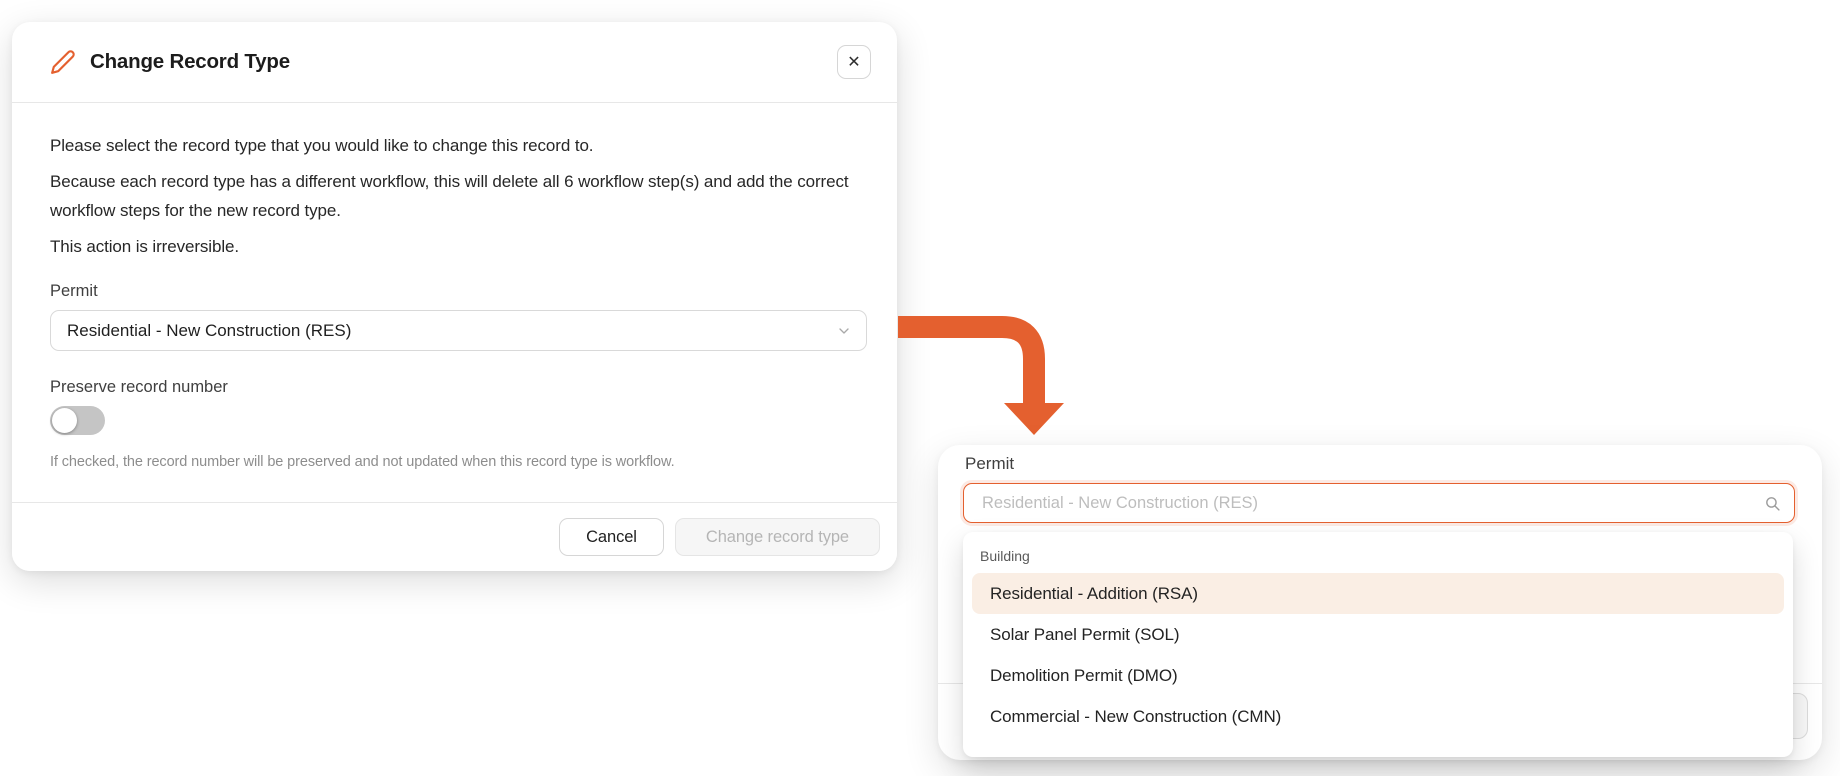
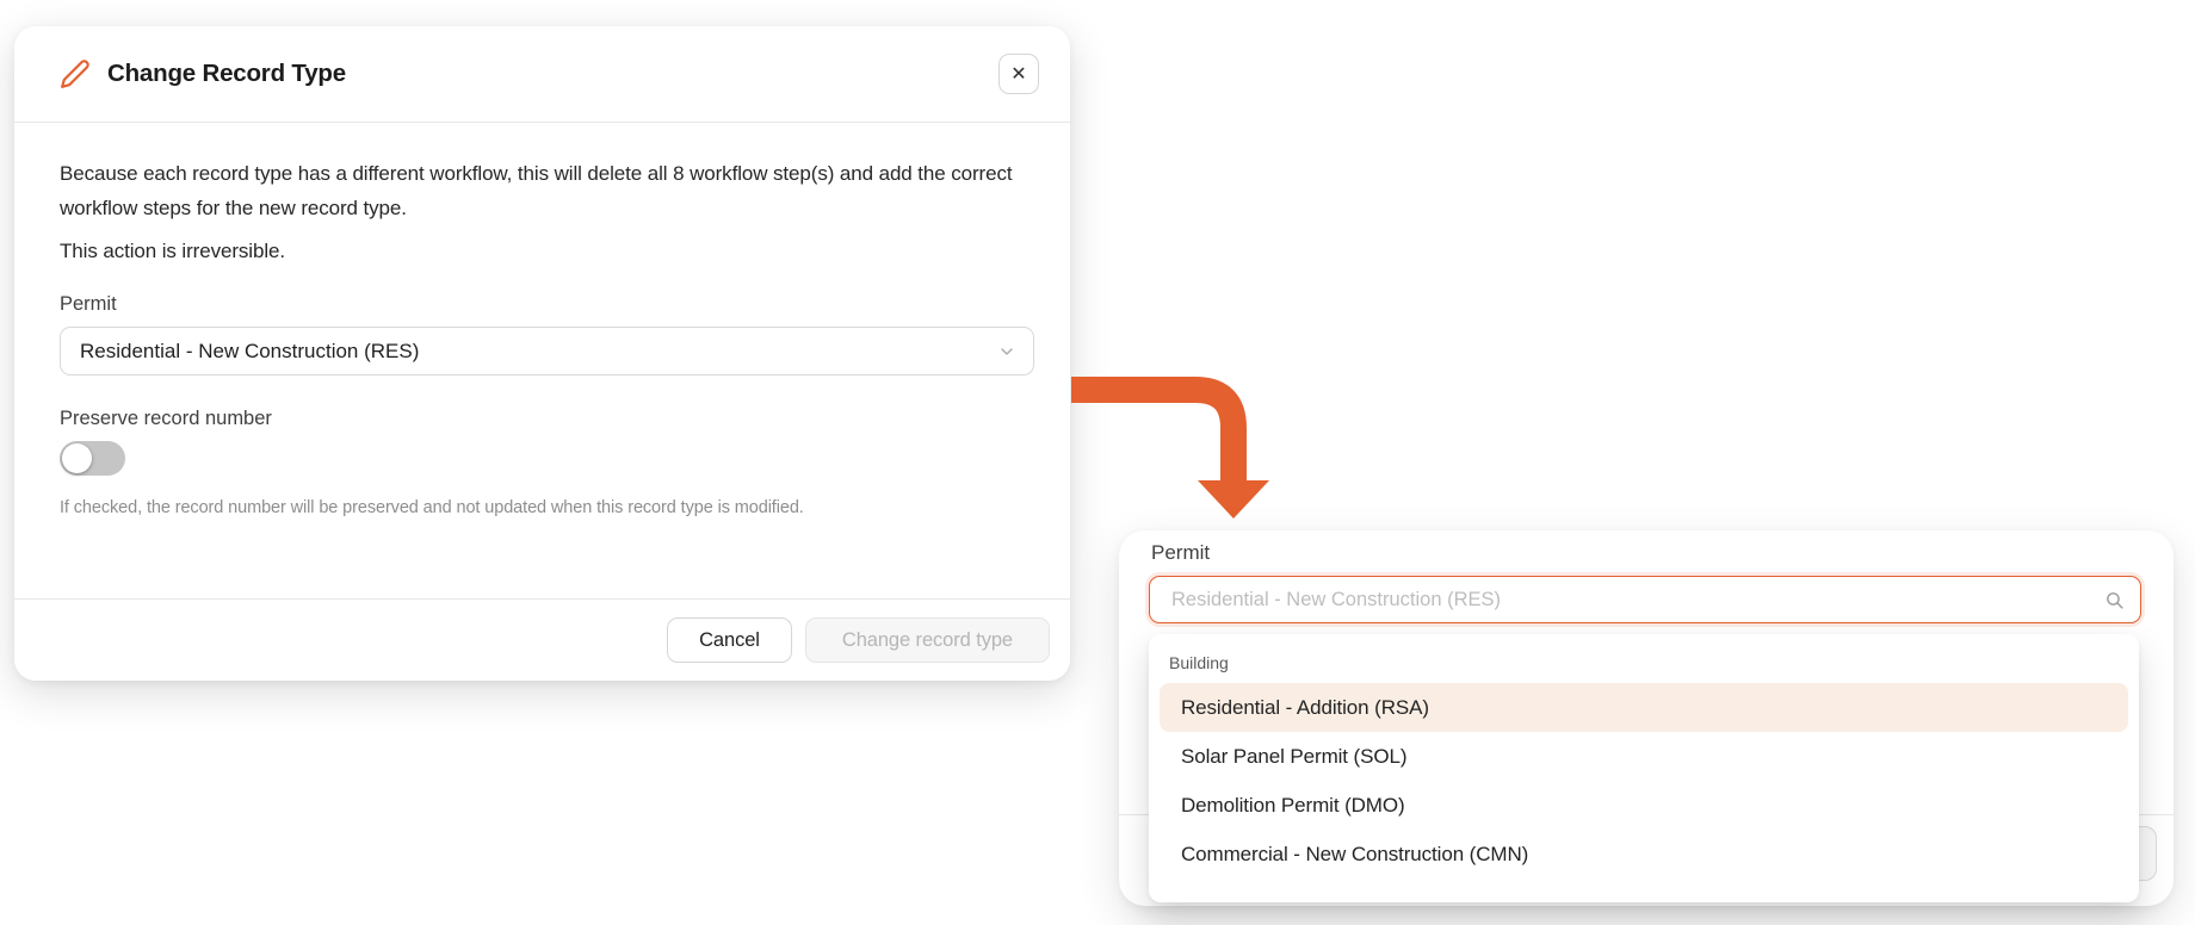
  Change Record Type
  ✕
- Please select the record type that you would like to change this record to.
- Because each record type has a different workflow, this will delete all 6 workflow step(s) and add the correct workflow steps for the new record type.
+ Because each record type has a different workflow, this will delete all 8 workflow step(s) and add the correct workflow steps for the new record type.
  This action is irreversible.
  Permit
  Residential - New Construction (RES)
  Preserve record number
- If checked, the record number will be preserved and not updated when this record type is workflow.
+ If checked, the record number will be preserved and not updated when this record type is modified.
  Cancel
  Change record type
  Permit
  Residential - New Construction (RES)
  Building
  Residential - Addition (RSA)
  Solar Panel Permit (SOL)
  Demolition Permit (DMO)
  Commercial - New Construction (CMN)
